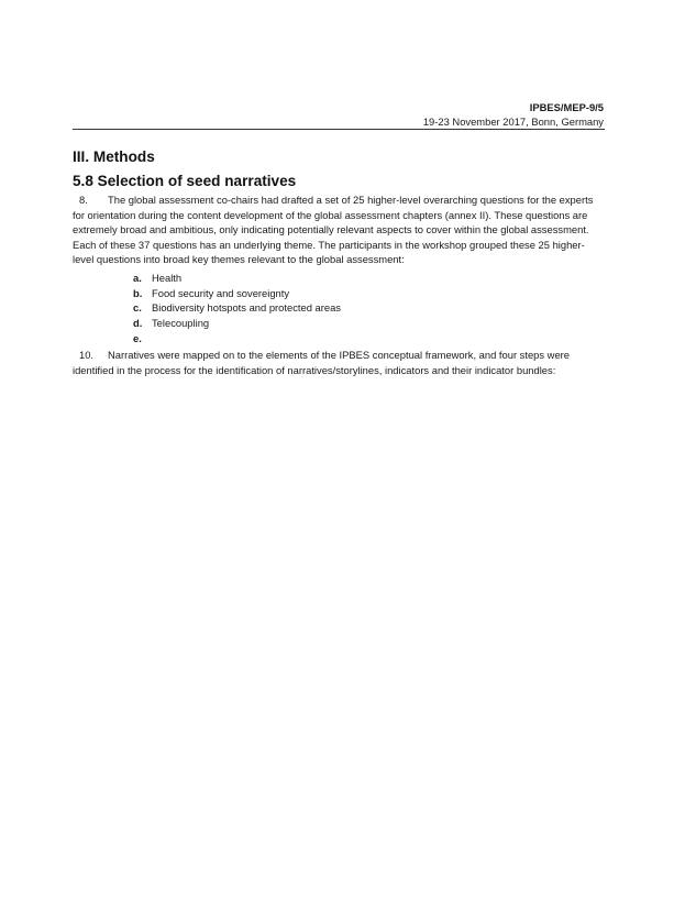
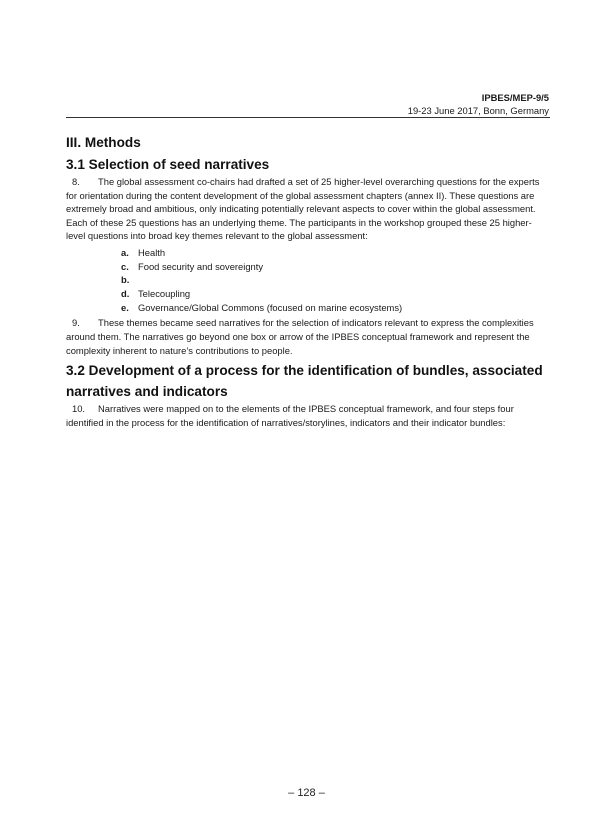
  IPBES/MEP-9/5
- 19-23 November 2017, Bonn, Germany
+ 19-23 June 2017, Bonn, Germany
  III. Methods
- 5.8 Selection of seed narratives
+ 3.1 Selection of seed narratives
- 8. The global assessment co-chairs had drafted a set of 25 higher-level overarching questions for the experts for orientation during the content development of the global assessment chapters (annex II). These questions are extremely broad and ambitious, only indicating potentially relevant aspects to cover within the global assessment. Each of these 37 questions has an underlying theme. The participants in the workshop grouped these 25 higher-level questions into broad key themes relevant to the global assessment:
+ 8. The global assessment co-chairs had drafted a set of 25 higher-level overarching questions for the experts for orientation during the content development of the global assessment chapters (annex II). These questions are extremely broad and ambitious, only indicating potentially relevant aspects to cover within the global assessment. Each of these 25 questions has an underlying theme. The participants in the workshop grouped these 25 higher-level questions into broad key themes relevant to the global assessment:
  a.
  Health
- b.
+ c.
  Food security and sovereignty
- c.
+ b.
- Biodiversity hotspots and protected areas
  d.
  Telecoupling
  e.
+ Governance/Global Commons (focused on marine ecosystems)
+ 9. These themes became seed narratives for the selection of indicators relevant to express the complexities around them. The narratives go beyond one box or arrow of the IPBES conceptual framework and represent the complexity inherent to nature’s contributions to people.
+ 3.2 Development of a process for the identification of bundles, associated narratives and indicators
- 10. Narratives were mapped on to the elements of the IPBES conceptual framework, and four steps were identified in the process for the identification of narratives/storylines, indicators and their indicator bundles:
+ 10. Narratives were mapped on to the elements of the IPBES conceptual framework, and four steps four identified in the process for the identification of narratives/storylines, indicators and their indicator bundles:
+ – 128 –
